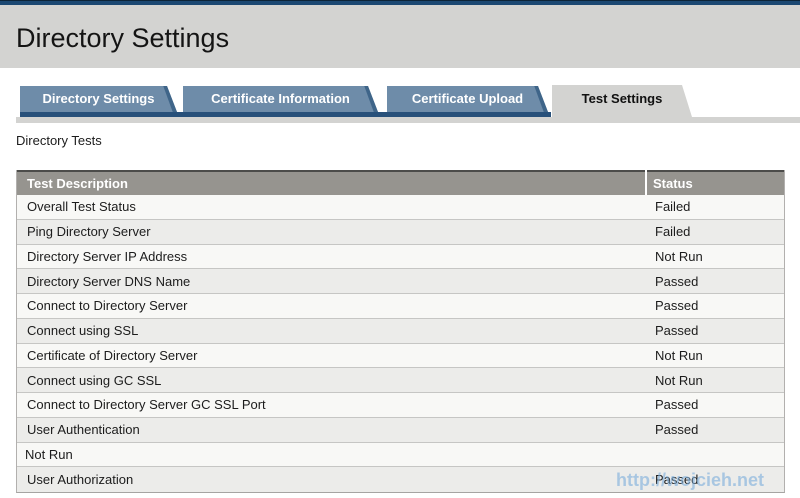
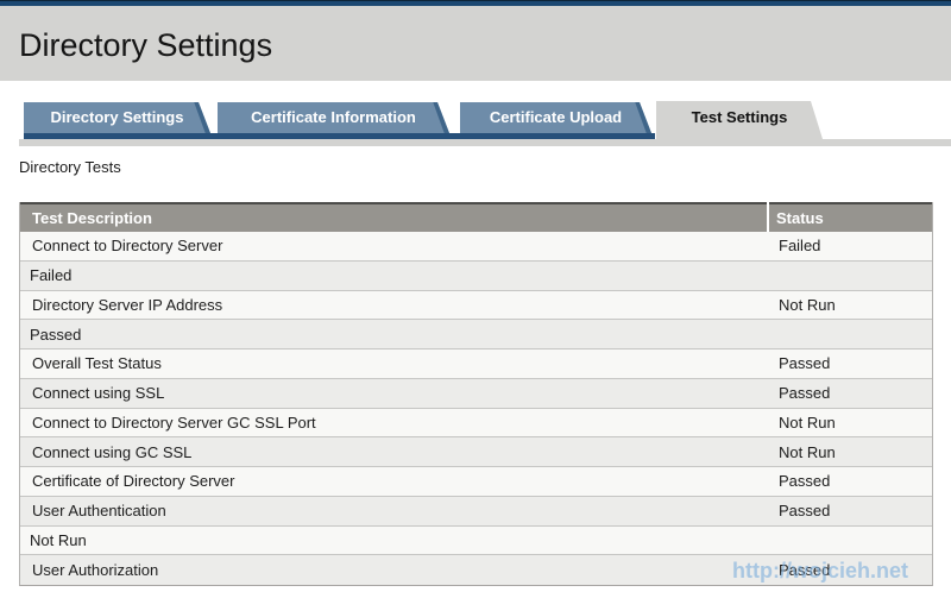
  Directory Settings
  Directory Settings
  Certificate Information
  Certificate Upload
  Test Settings
  Directory Tests
  Test Description
  Status
- Overall Test Status
+ Connect to Directory Server
  Failed
- Ping Directory Server
  Failed
  Directory Server IP Address
  Not Run
- Directory Server DNS Name
  Passed
- Connect to Directory Server
+ Overall Test Status
  Passed
  Connect using SSL
  Passed
- Certificate of Directory Server
+ Connect to Directory Server GC SSL Port
  Not Run
  Connect using GC SSL
  Not Run
- Connect to Directory Server GC SSL Port
+ Certificate of Directory Server
  Passed
  User Authentication
  Passed
  Not Run
  User Authorization
  Passed
  http://wojcieh.net
